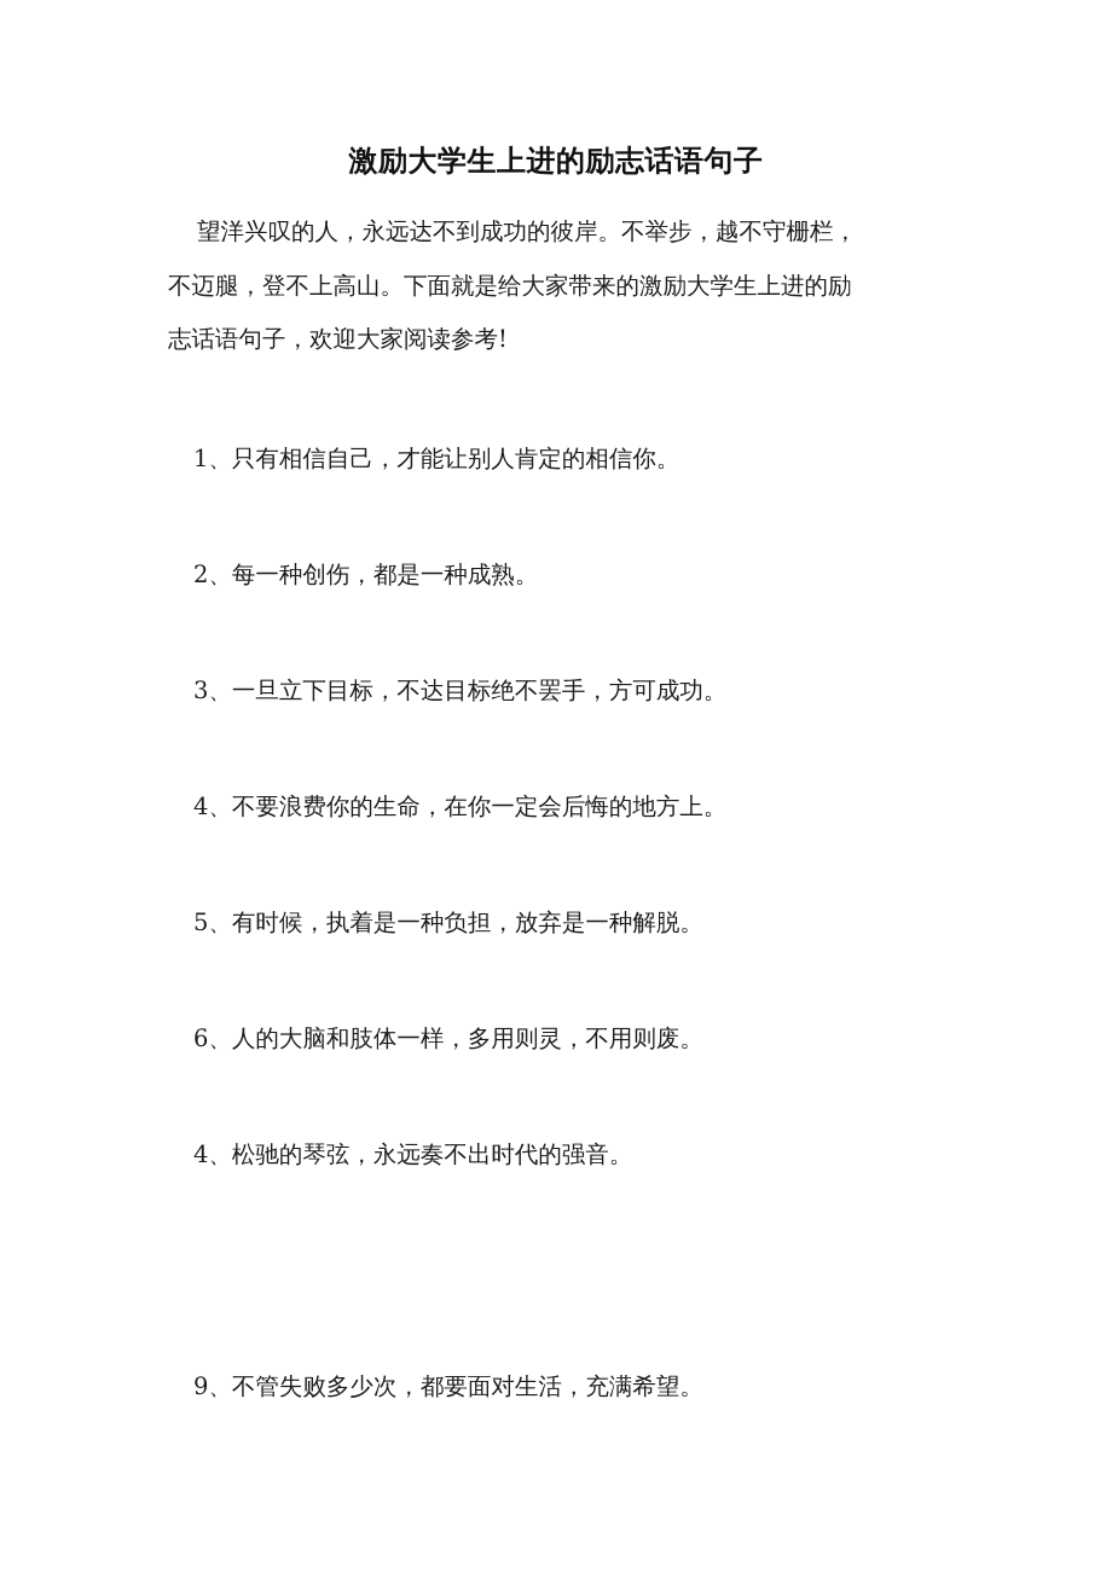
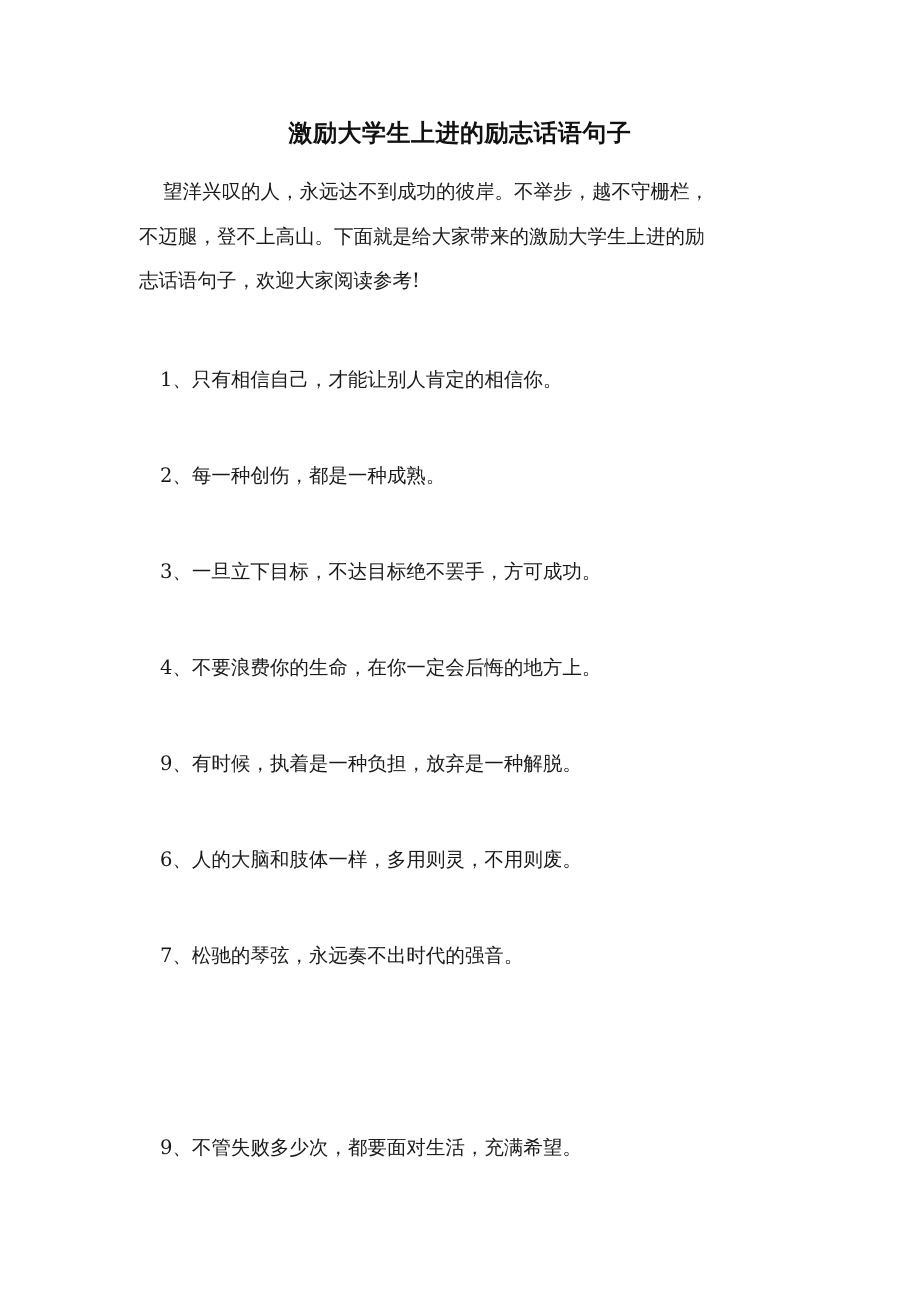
  激励大学生上进的励志话语句子
  望洋兴叹的人，永远达不到成功的彼岸。不举步，越不守栅栏，
  不迈腿，登不上高山。下面就是给大家带来的激励大学生上进的励
  志话语句子，欢迎大家阅读参考!
  1、只有相信自己，才能让别人肯定的相信你。
  2、每一种创伤，都是一种成熟。
  3、一旦立下目标，不达目标绝不罢手，方可成功。
  4、不要浪费你的生命，在你一定会后悔的地方上。
- 5、有时候，执着是一种负担，放弃是一种解脱。
+ 9、有时候，执着是一种负担，放弃是一种解脱。
  6、人的大脑和肢体一样，多用则灵，不用则废。
- 4、松驰的琴弦，永远奏不出时代的强音。
+ 7、松驰的琴弦，永远奏不出时代的强音。
  9、不管失败多少次，都要面对生活，充满希望。
